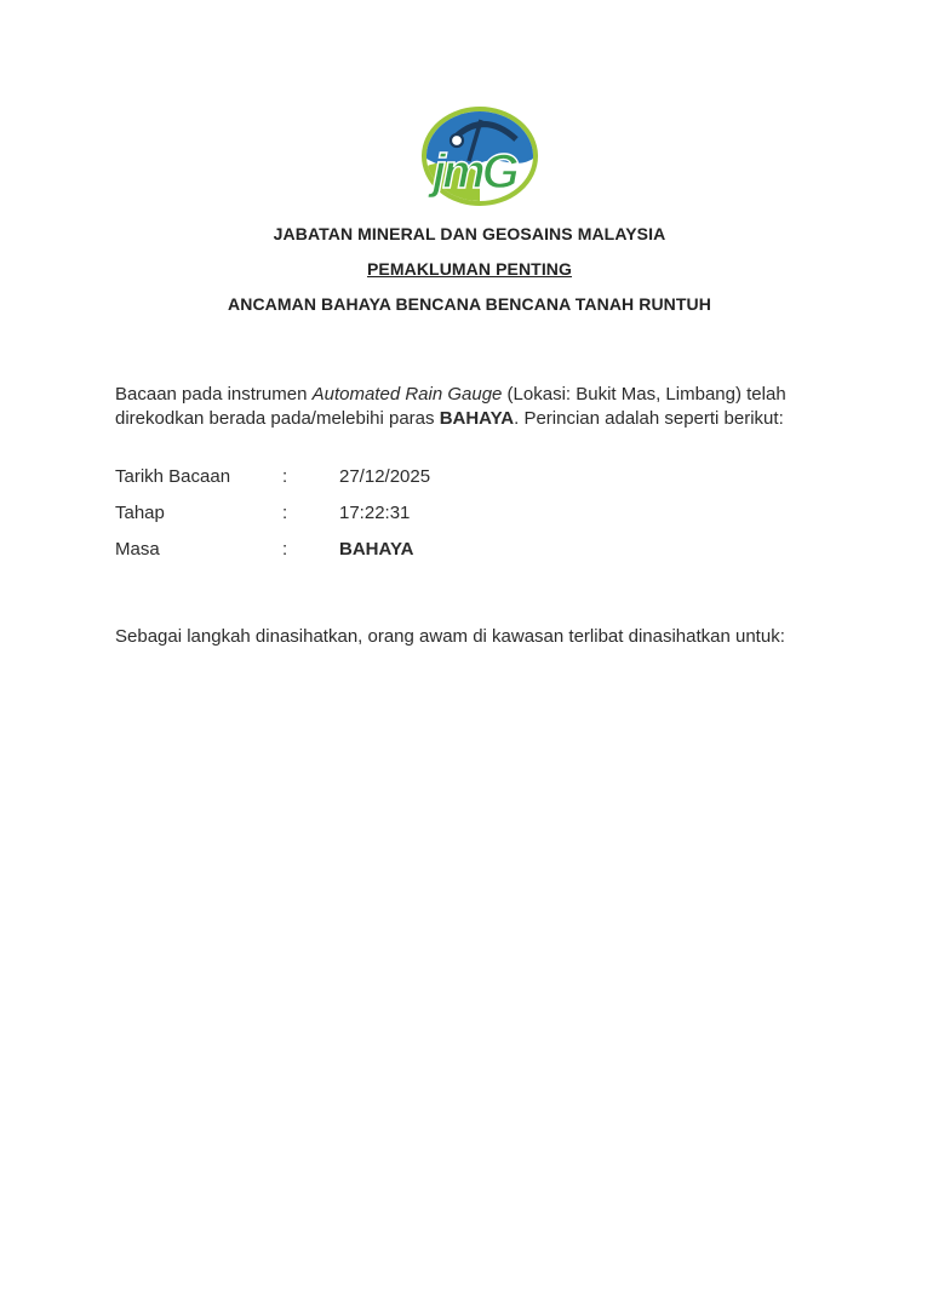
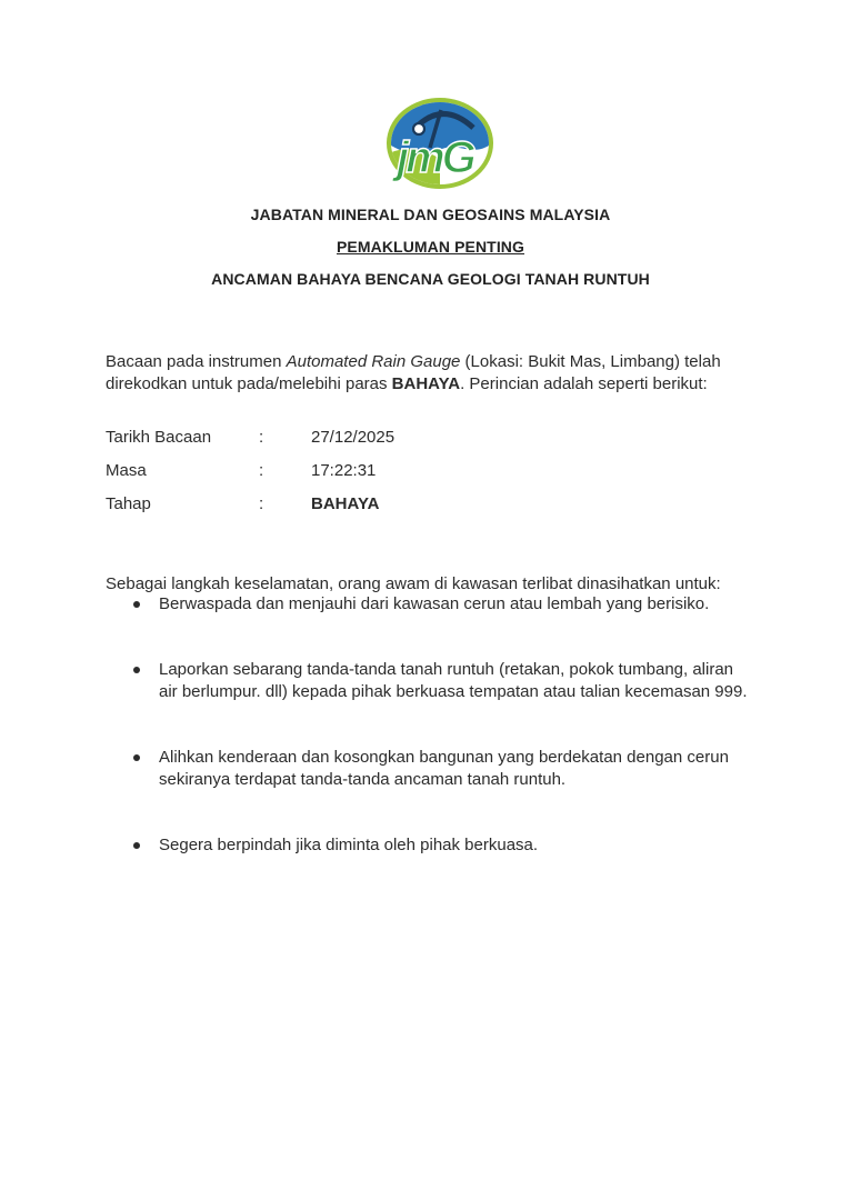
  jmG
  JABATAN MINERAL DAN GEOSAINS MALAYSIA
  PEMAKLUMAN PENTING
- ANCAMAN BAHAYA BENCANA BENCANA TANAH RUNTUH
+ ANCAMAN BAHAYA BENCANA GEOLOGI TANAH RUNTUH
- Bacaan pada instrumen Automated Rain Gauge (Lokasi: Bukit Mas, Limbang) telah direkodkan berada pada/melebihi paras BAHAYA. Perincian adalah seperti berikut:
+ Bacaan pada instrumen Automated Rain Gauge (Lokasi: Bukit Mas, Limbang) telah direkodkan untuk pada/melebihi paras BAHAYA. Perincian adalah seperti berikut:
  Tarikh Bacaan
  :
  27/12/2025
- Tahap
+ Masa
  :
  17:22:31
- Masa
+ Tahap
  :
  BAHAYA
- Sebagai langkah dinasihatkan, orang awam di kawasan terlibat dinasihatkan untuk:
+ Sebagai langkah keselamatan, orang awam di kawasan terlibat dinasihatkan untuk:
+ Berwaspada dan menjauhi dari kawasan cerun atau lembah yang berisiko.
+ Laporkan sebarang tanda-tanda tanah runtuh (retakan, pokok tumbang, aliran air berlumpur. dll) kepada pihak berkuasa tempatan atau talian kecemasan 999.
+ Alihkan kenderaan dan kosongkan bangunan yang berdekatan dengan cerun sekiranya terdapat tanda-tanda ancaman tanah runtuh.
+ Segera berpindah jika diminta oleh pihak berkuasa.
